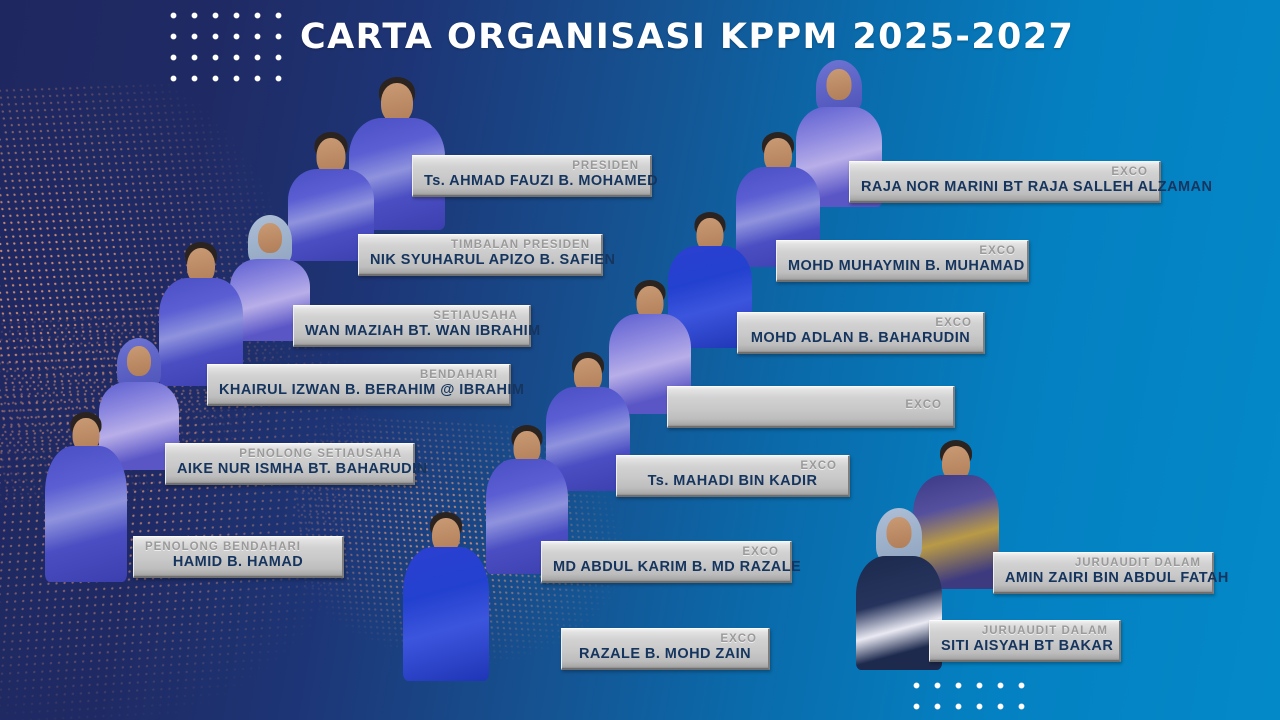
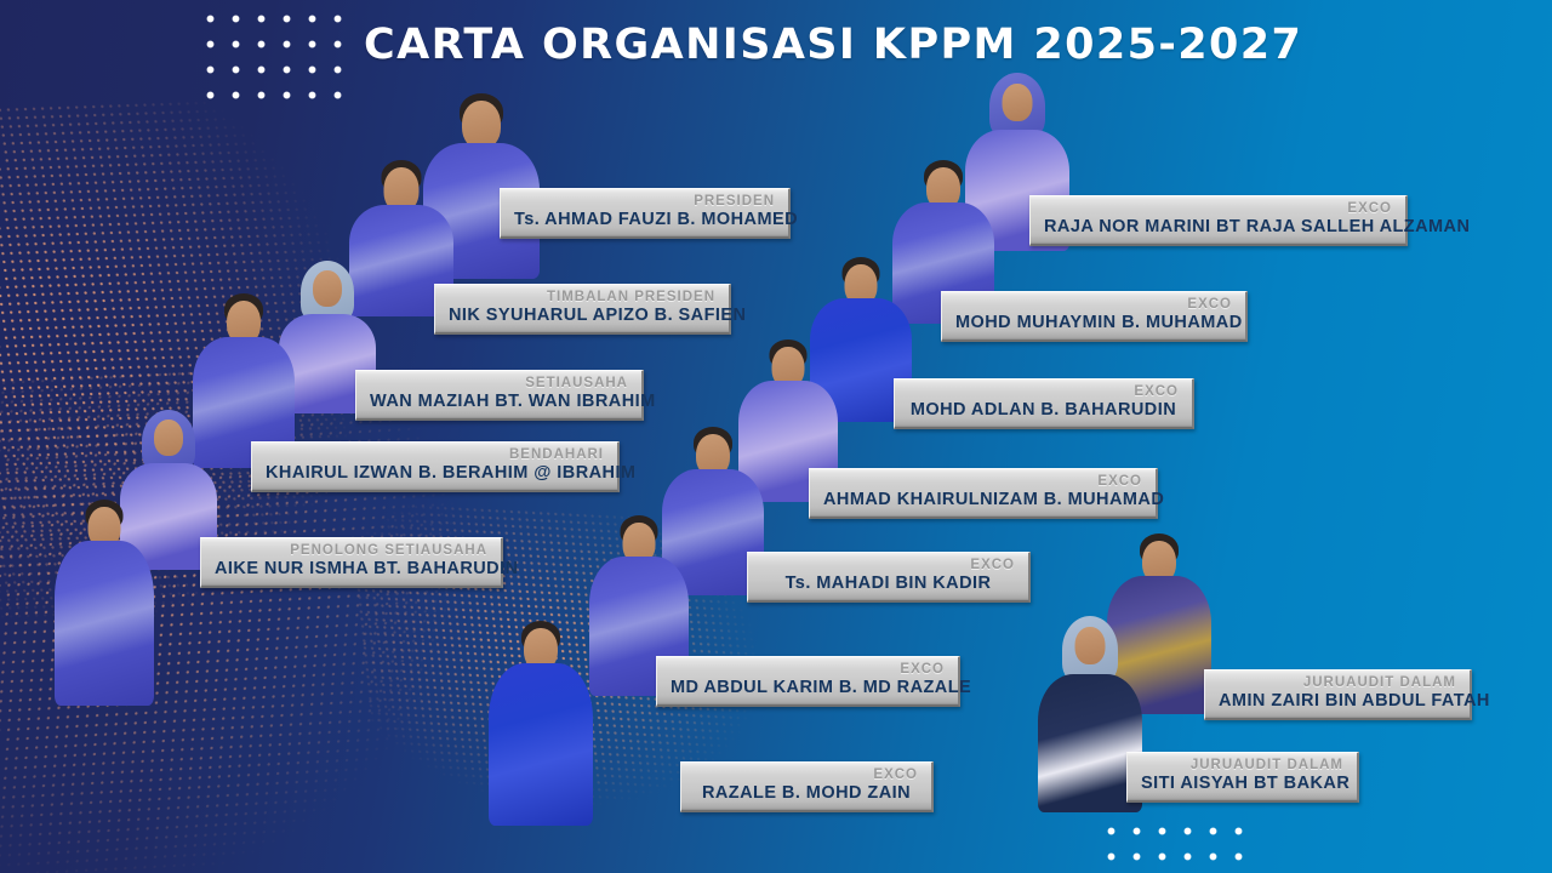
  PRESIDEN
  Ts. AHMAD FAUZI B. MOHAMED
  TIMBALAN PRESIDEN
  NIK SYUHARUL APIZO B. SAFIEN
  SETIAUSAHA
  WAN MAZIAH BT. WAN IBRAHIM
  BENDAHARI
  KHAIRUL IZWAN B. BERAHIM @ IBRAHIM
  PENOLONG SETIAUSAHA
  AIKE NUR ISMHA BT. BAHARUDIN
- PENOLONG BENDAHARI
- HAMID B. HAMAD
  EXCO
  RAJA NOR MARINI BT RAJA SALLEH ALZAMAN
  EXCO
  MOHD MUHAYMIN B. MUHAMAD
  EXCO
  MOHD ADLAN B. BAHARUDIN
  EXCO
+ AHMAD KHAIRULNIZAM B. MUHAMAD
  EXCO
  Ts. MAHADI BIN KADIR
  EXCO
  MD ABDUL KARIM B. MD RAZALE
  EXCO
  RAZALE B. MOHD ZAIN
  JURUAUDIT DALAM
  AMIN ZAIRI BIN ABDUL FATAH
  JURUAUDIT DALAM
  SITI AISYAH BT BAKAR
  CARTA ORGANISASI KPPM 2025-2027
